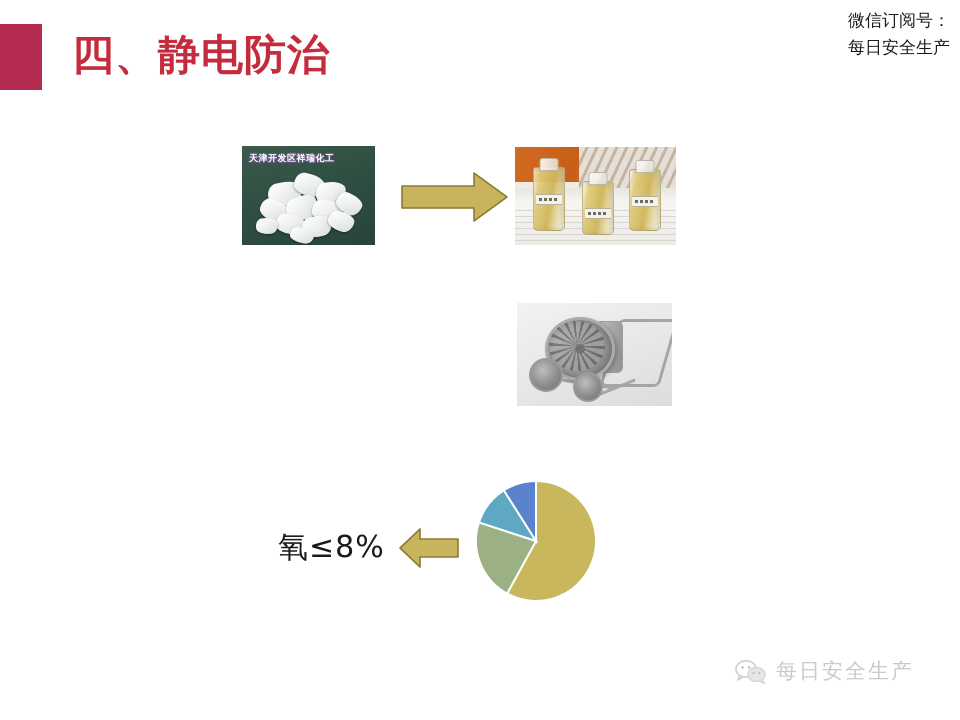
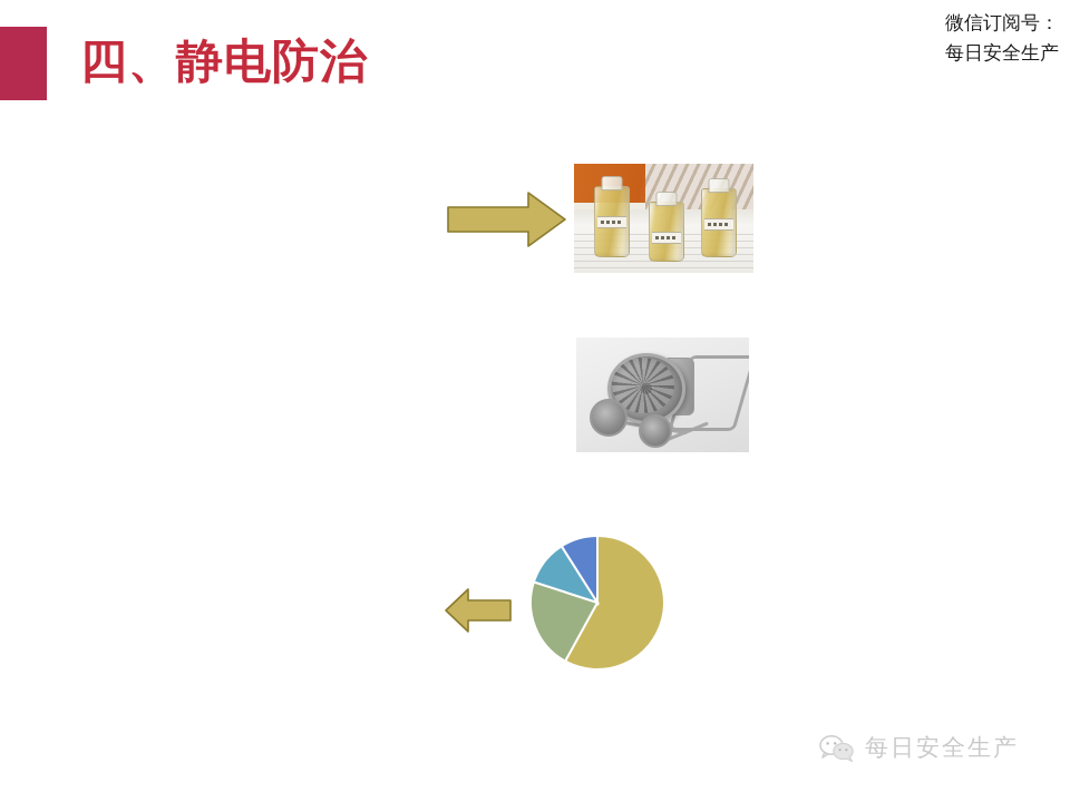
  四、静电防治
  微信订阅号：
  每日安全生产
- 天津开发区祥瑞化工
- 氧≤8%
  每日安全生产
